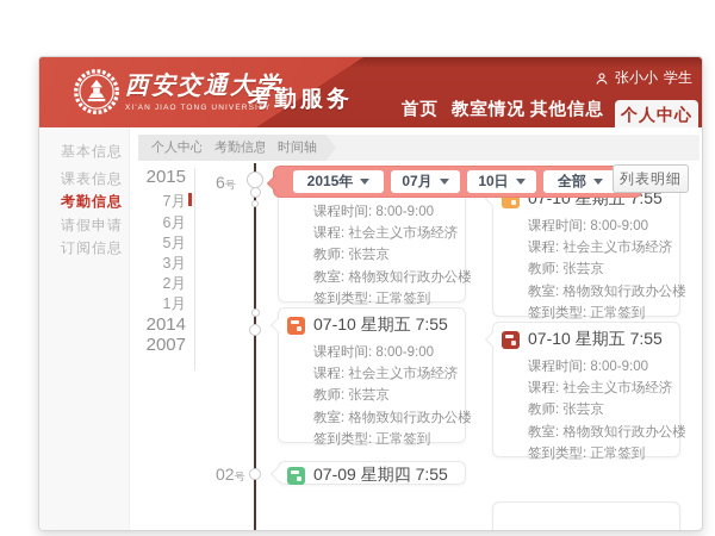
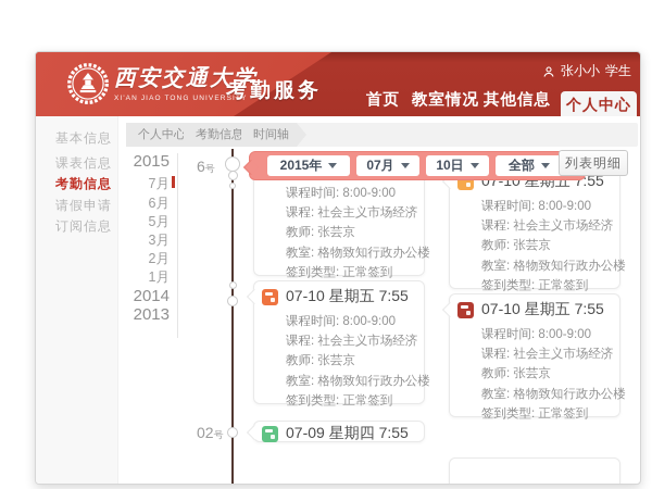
  西安交通大学
  考勤服务
  张小小
  学生
  首页
  教室情况
  其他信息
  个人中心
  基本信息
  课表信息
  考勤信息
  请假申请
  订阅信息
  个人中心
  考勤信息
  时间轴
  2015
  7月
  6月
  5月
  3月
  2月
  1月
  2014
- 2007
+ 2013
  6号
  02号
  课程时间: 8:00-9:00
  课程: 社会主义市场经济
  教师: 张芸京
  教室: 格物致知行政办公楼
  签到类型: 正常签到
  课程时间: 8:00-9:00
  课程: 社会主义市场经济
  教师: 张芸京
  教室: 格物致知行政办公楼
  签到类型: 正常签到
  07-10 星期五 7:55
  课程时间: 8:00-9:00
  课程: 社会主义市场经济
  教师: 张芸京
  教室: 格物致知行政办公楼
  签到类型: 正常签到
  07-10 星期五 7:55
  课程时间: 8:00-9:00
  课程: 社会主义市场经济
  教师: 张芸京
  教室: 格物致知行政办公楼
  签到类型: 正常签到
  07-09 星期四 7:55
  2015年
  07月
  10日
  全部
  列表明细
